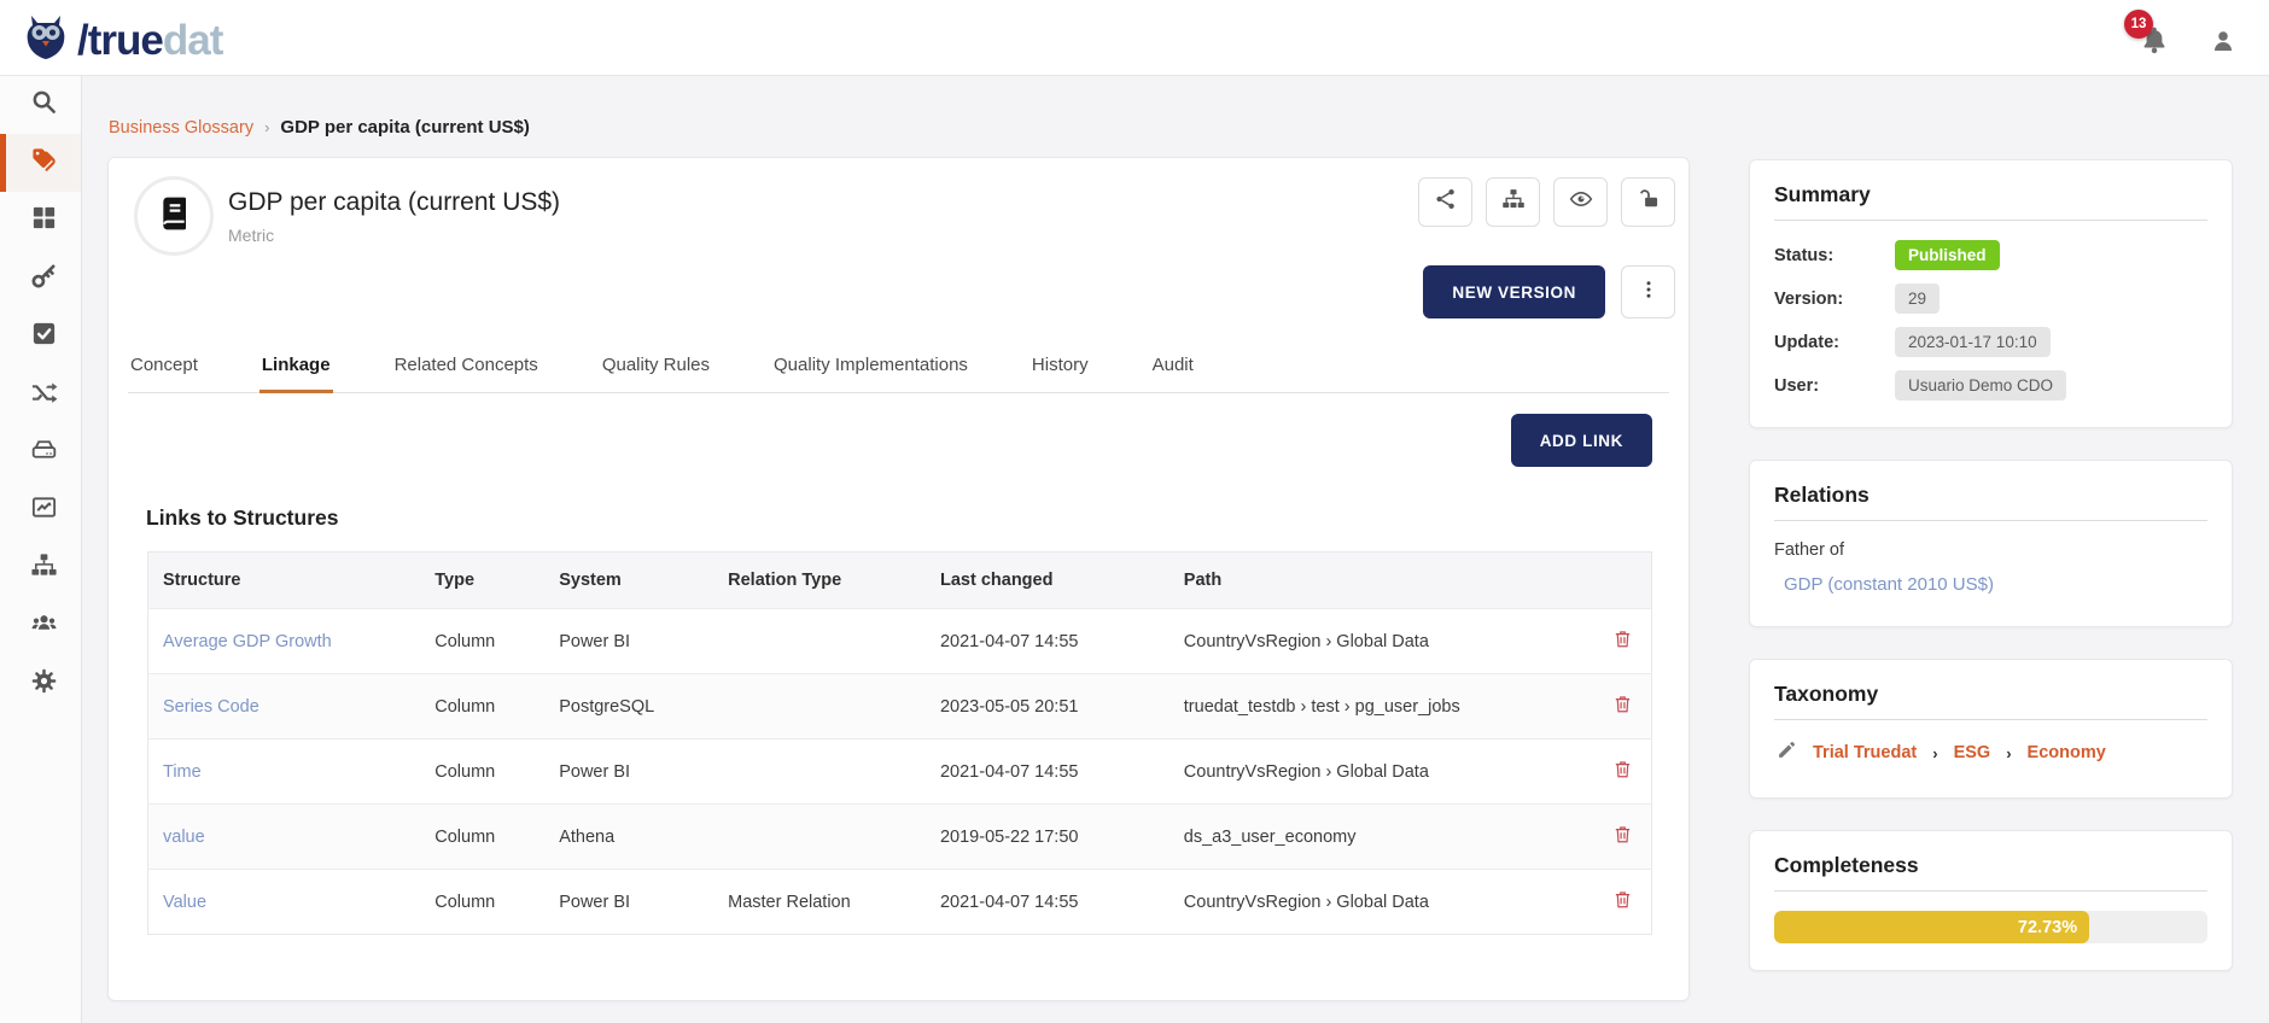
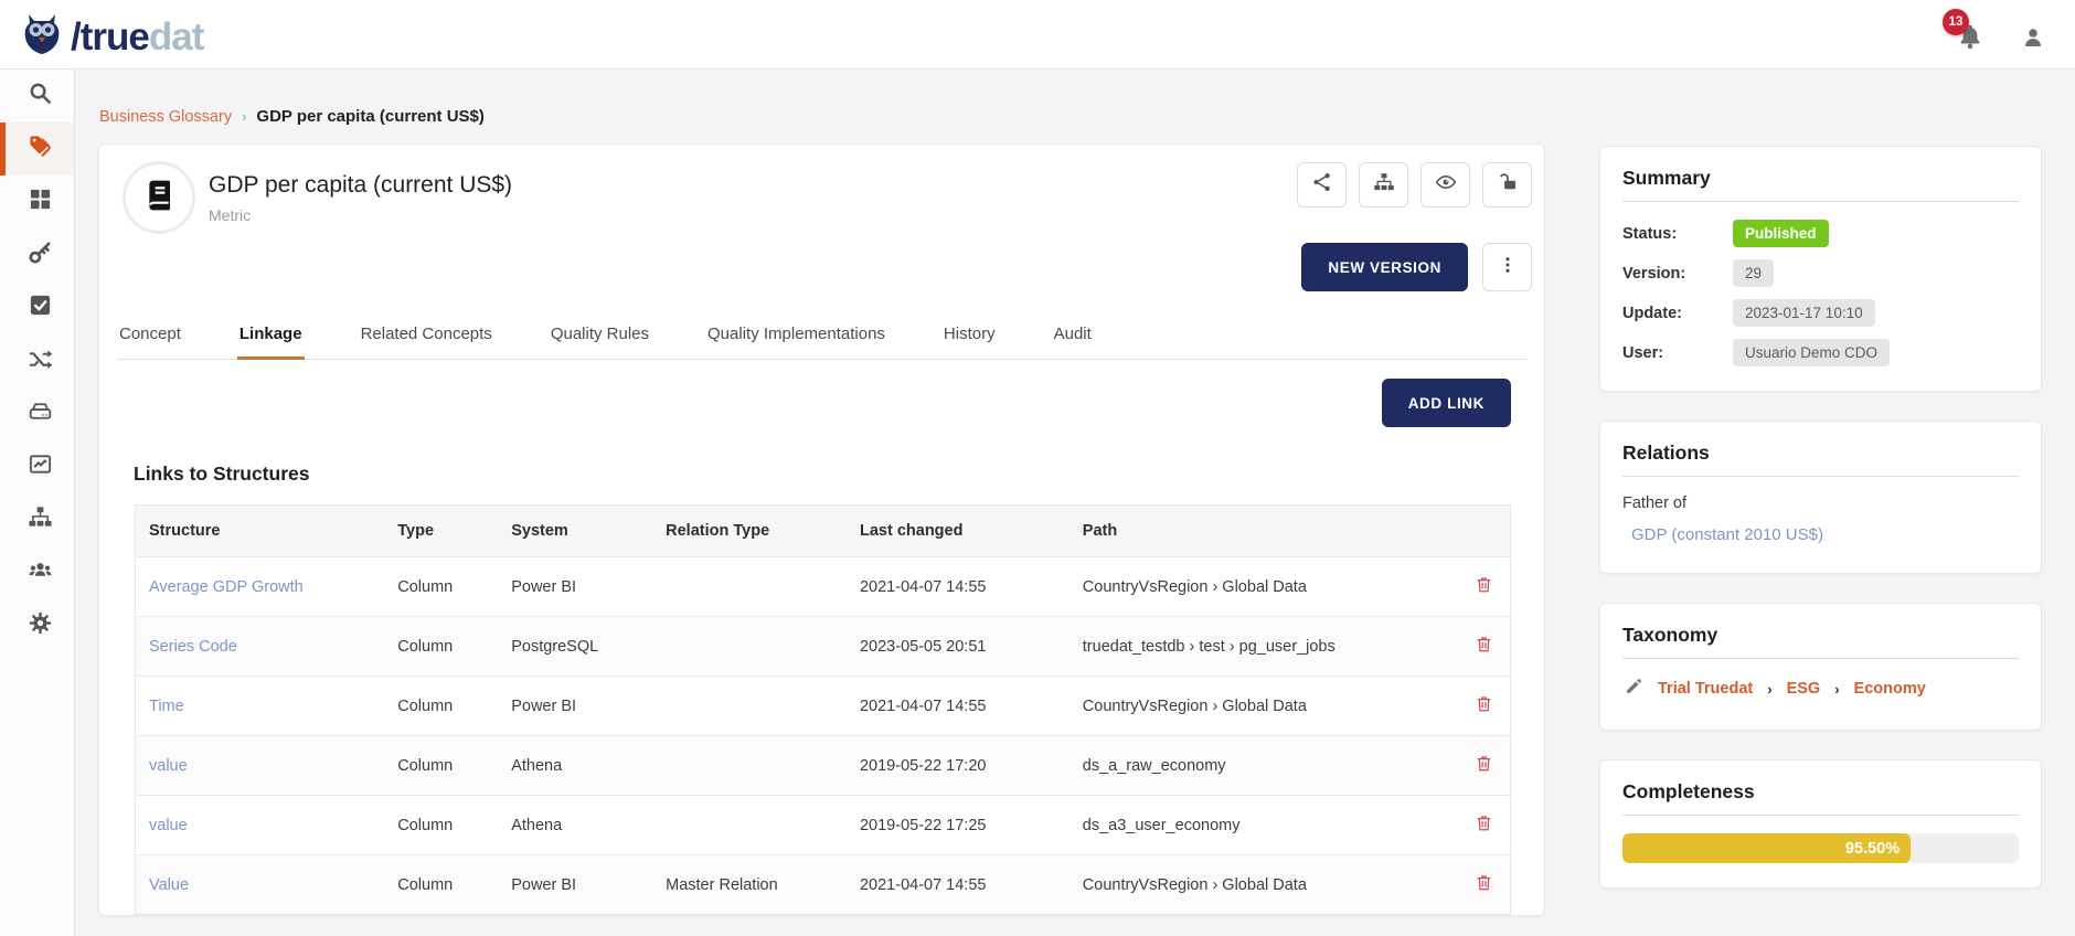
  /truedat
  13
  Business Glossary
  ›
  GDP per capita (current US$)
  GDP per capita (current US$)
  Metric
  NEW VERSION
  Concept
  Linkage
  Related Concepts
  Quality Rules
  Quality Implementations
  History
  Audit
  ADD LINK
  Links to Structures
  Structure	Type	System	Relation Type	Last changed	Path
  Average GDP Growth	Column	Power BI		2021-04-07 14:55	CountryVsRegion › Global Data
  Series Code	Column	PostgreSQL		2023-05-05 20:51	truedat_testdb › test › pg_user_jobs
  Time	Column	Power BI		2021-04-07 14:55	CountryVsRegion › Global Data
+ value	Column	Athena		2019-05-22 17:20	ds_a_raw_economy
- value	Column	Athena		2019-05-22 17:50	ds_a3_user_economy
+ value	Column	Athena		2019-05-22 17:25	ds_a3_user_economy
  Value	Column	Power BI	Master Relation	2021-04-07 14:55	CountryVsRegion › Global Data
  Summary
  Status:
  Published
  Version:
  29
  Update:
  2023-01-17 10:10
  User:
  Usuario Demo CDO
  Relations
  Father of
  GDP (constant 2010 US$)
  Taxonomy
  Trial Truedat
  ›
  ESG
  ›
  Economy
  Completeness
- 72.73%
+ 95.50%
